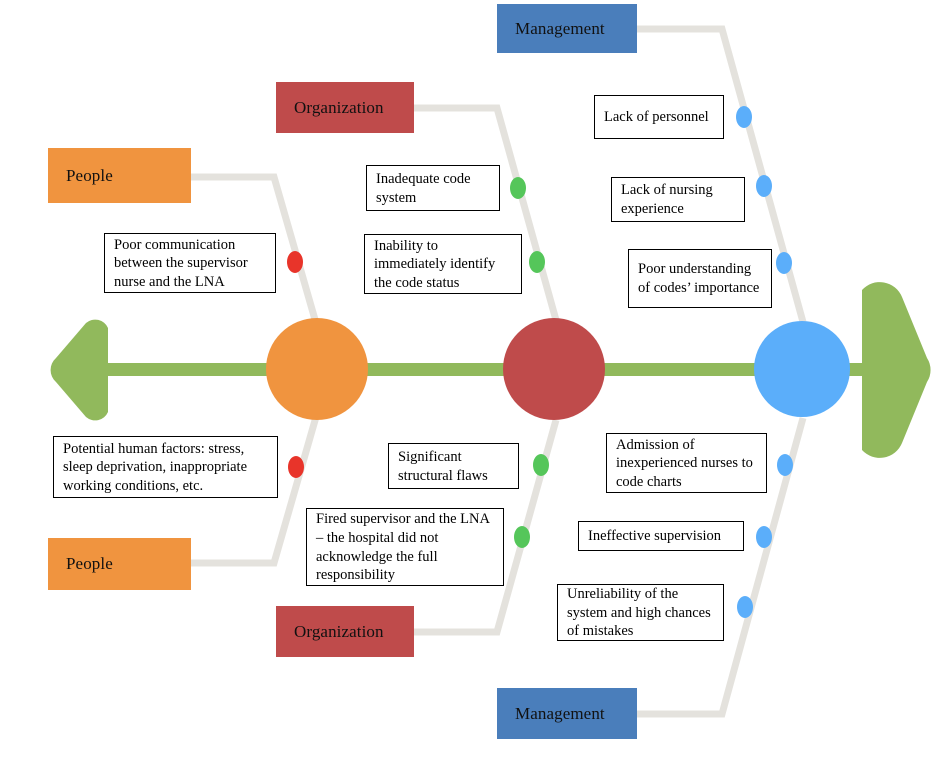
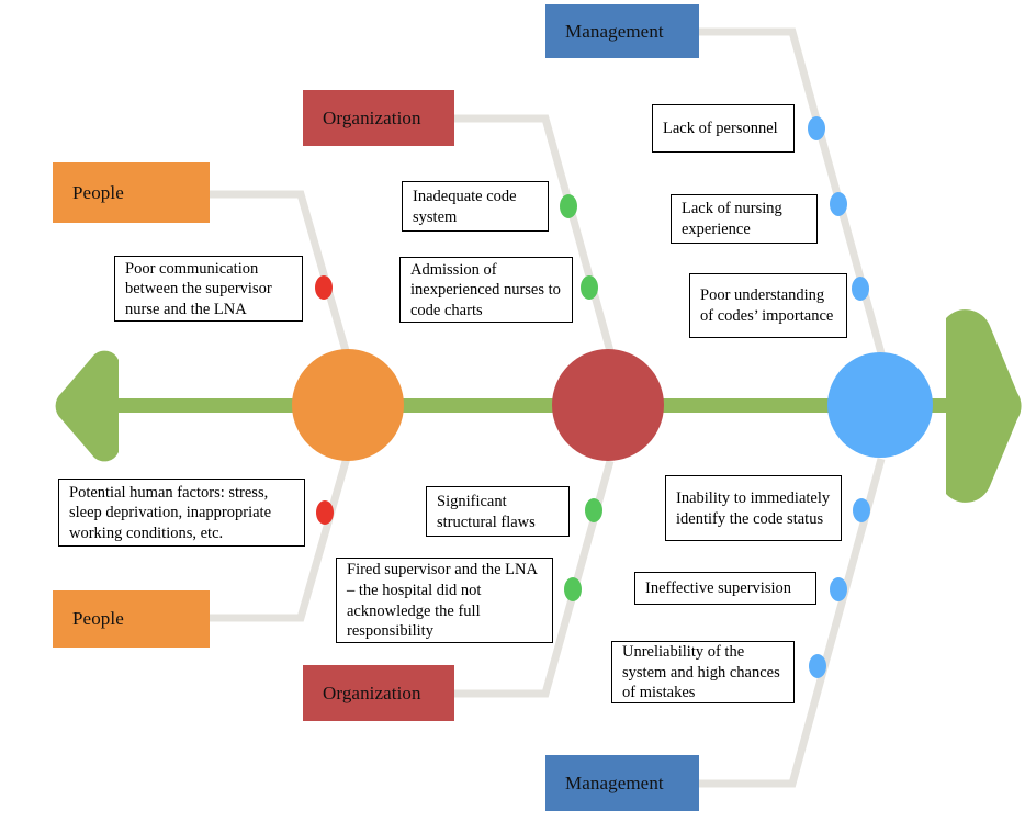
  People
  Organization
  Management
  People
  Organization
  Management
  Poor communication between the supervisor nurse and the LNA
  Potential human factors: stress, sleep deprivation, inappropriate working conditions, etc.
  Inadequate code system
- Inability to immediately identify the code status
+ Admission of inexperienced nurses to code charts
  Significant structural flaws
  Fired supervisor and the LNA – the hospital did not acknowledge the full responsibility
  Lack of personnel
  Lack of nursing experience
  Poor understanding of codes’ importance
- Admission of inexperienced nurses to code charts
+ Inability to immediately identify the code status
  Ineffective supervision
  Unreliability of the system and high chances of mistakes
